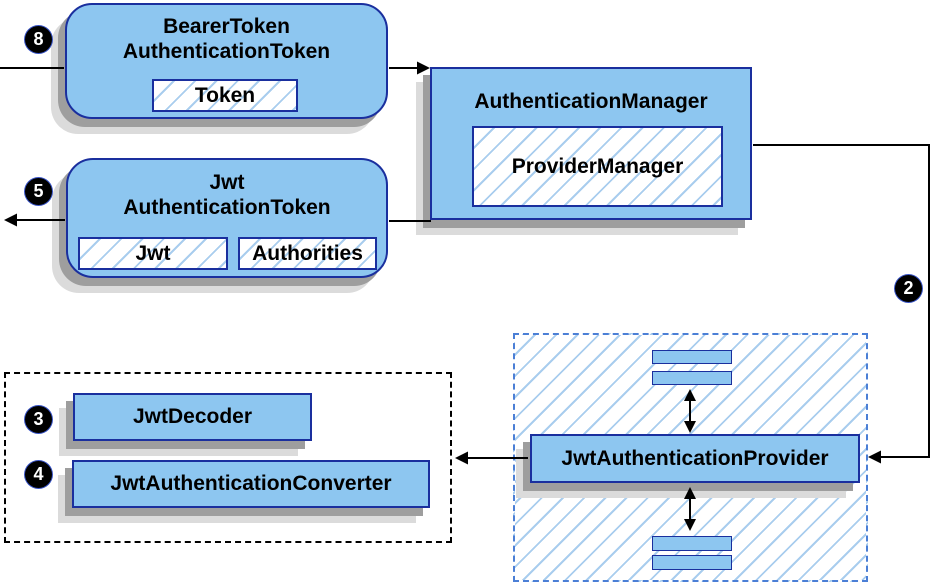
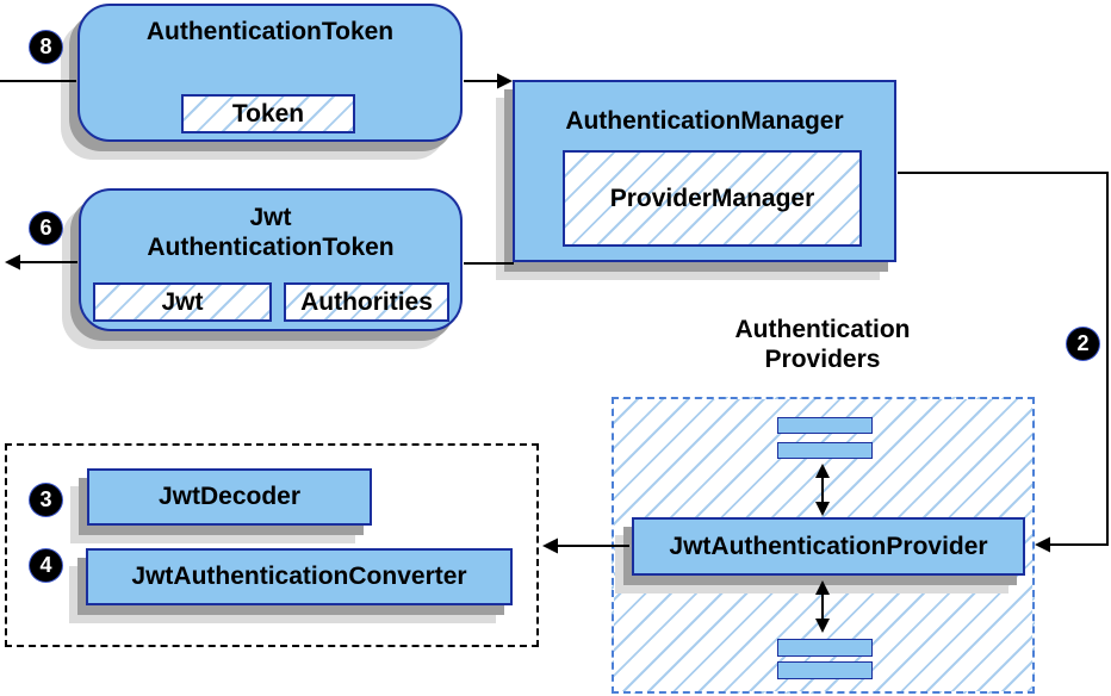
- BearerToken
  AuthenticationToken
  Token
  AuthenticationManager
  ProviderManager
  Jwt
  AuthenticationToken
  Jwt
  Authorities
+ Authentication
+ Providers
  JwtAuthenticationProvider
  JwtDecoder
  JwtAuthenticationConverter
  8
  2
  3
  4
- 5
+ 6
